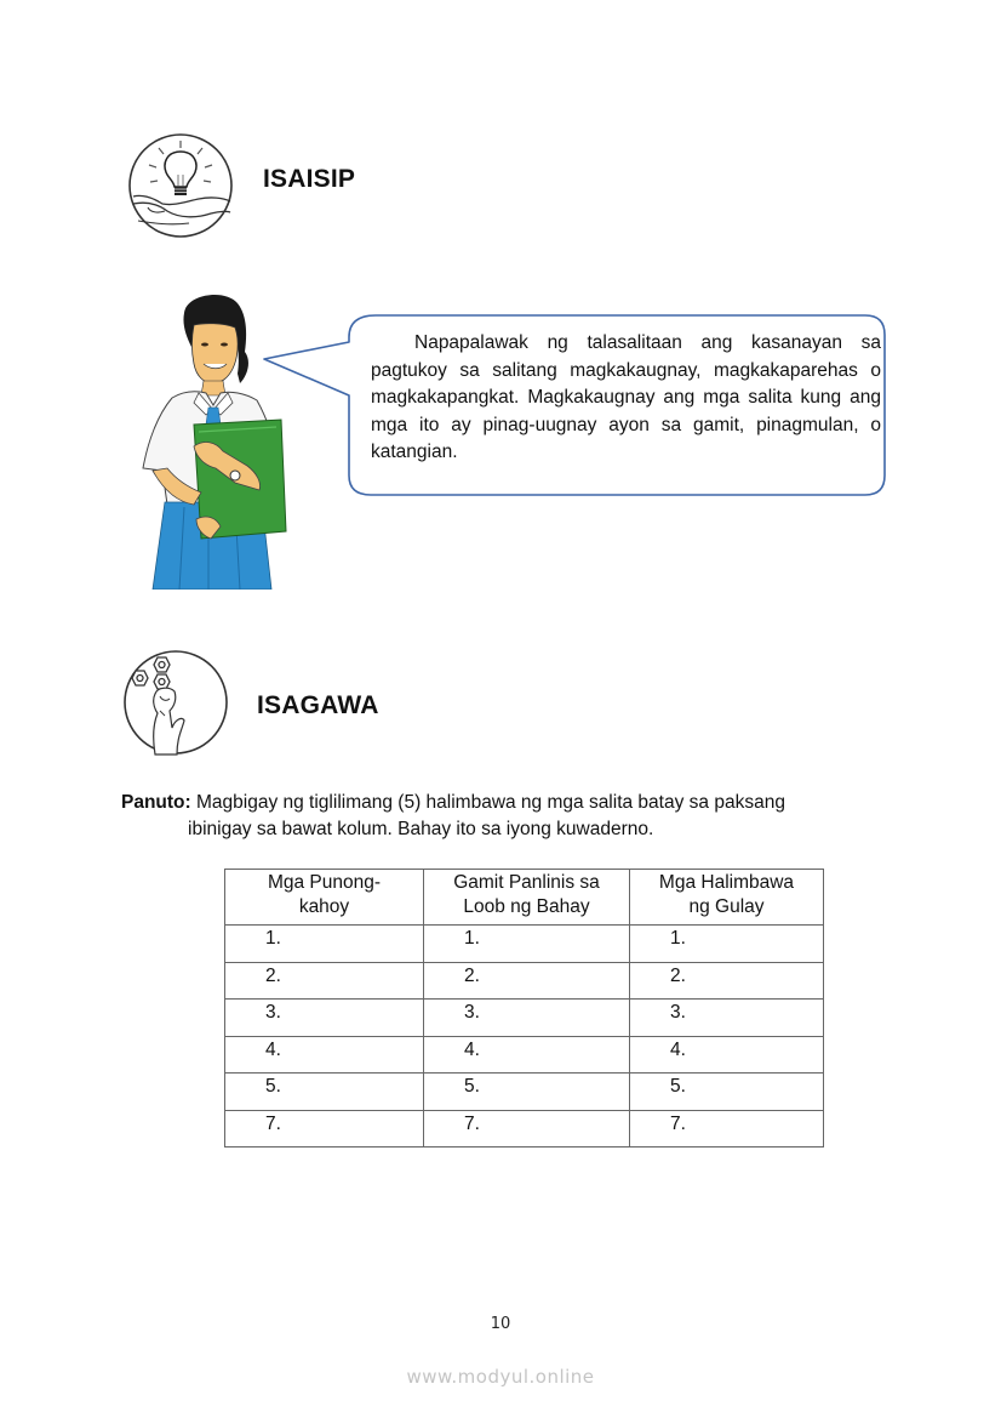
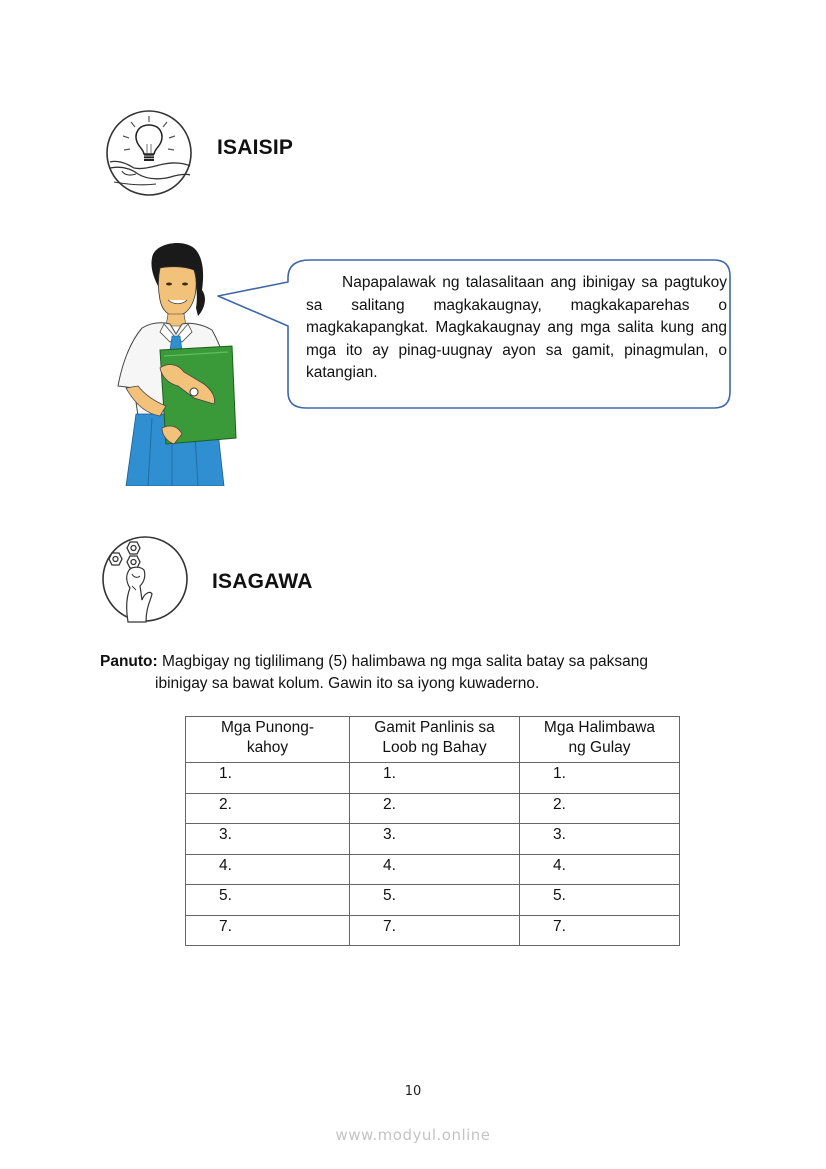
  ISAISIP
- Napapalawak ng talasalitaan ang kasanayan sa pagtukoy sa salitang magkakaugnay, magkakaparehas o magkakapangkat. Magkakaugnay ang mga salita kung ang mga ito ay pinag-uugnay ayon sa gamit, pinagmulan, o katangian.
+ Napapalawak ng talasalitaan ang ibinigay sa pagtukoy sa salitang magkakaugnay, magkakaparehas o magkakapangkat. Magkakaugnay ang mga salita kung ang mga ito ay pinag-uugnay ayon sa gamit, pinagmulan, o katangian.
  ISAGAWA
  Panuto: Magbigay ng tiglilimang (5) halimbawa ng mga salita batay sa paksang
- ibinigay sa bawat kolum. Bahay ito sa iyong kuwaderno.
+ ibinigay sa bawat kolum. Gawin ito sa iyong kuwaderno.
  Mga Punong-kahoy	Gamit Panlinis saLoob ng Bahay	Mga Halimbawang Gulay
  1.	1.	1.
  2.	2.	2.
  3.	3.	3.
  4.	4.	4.
  5.	5.	5.
  7.	7.	7.
  10
  www.modyul.online
